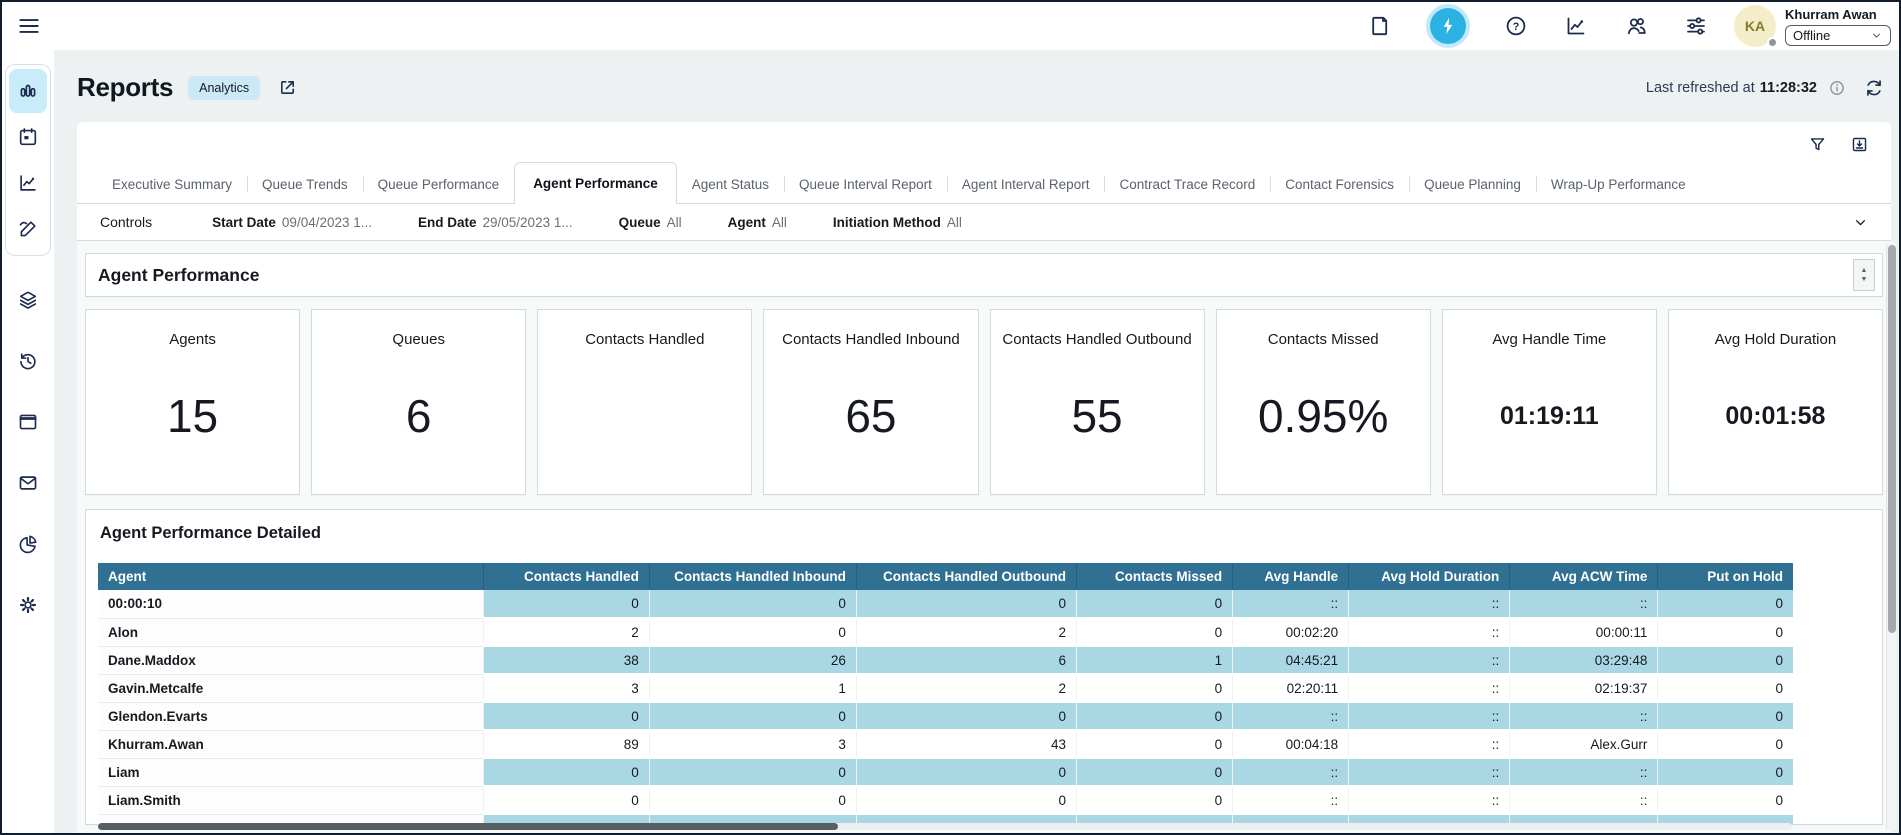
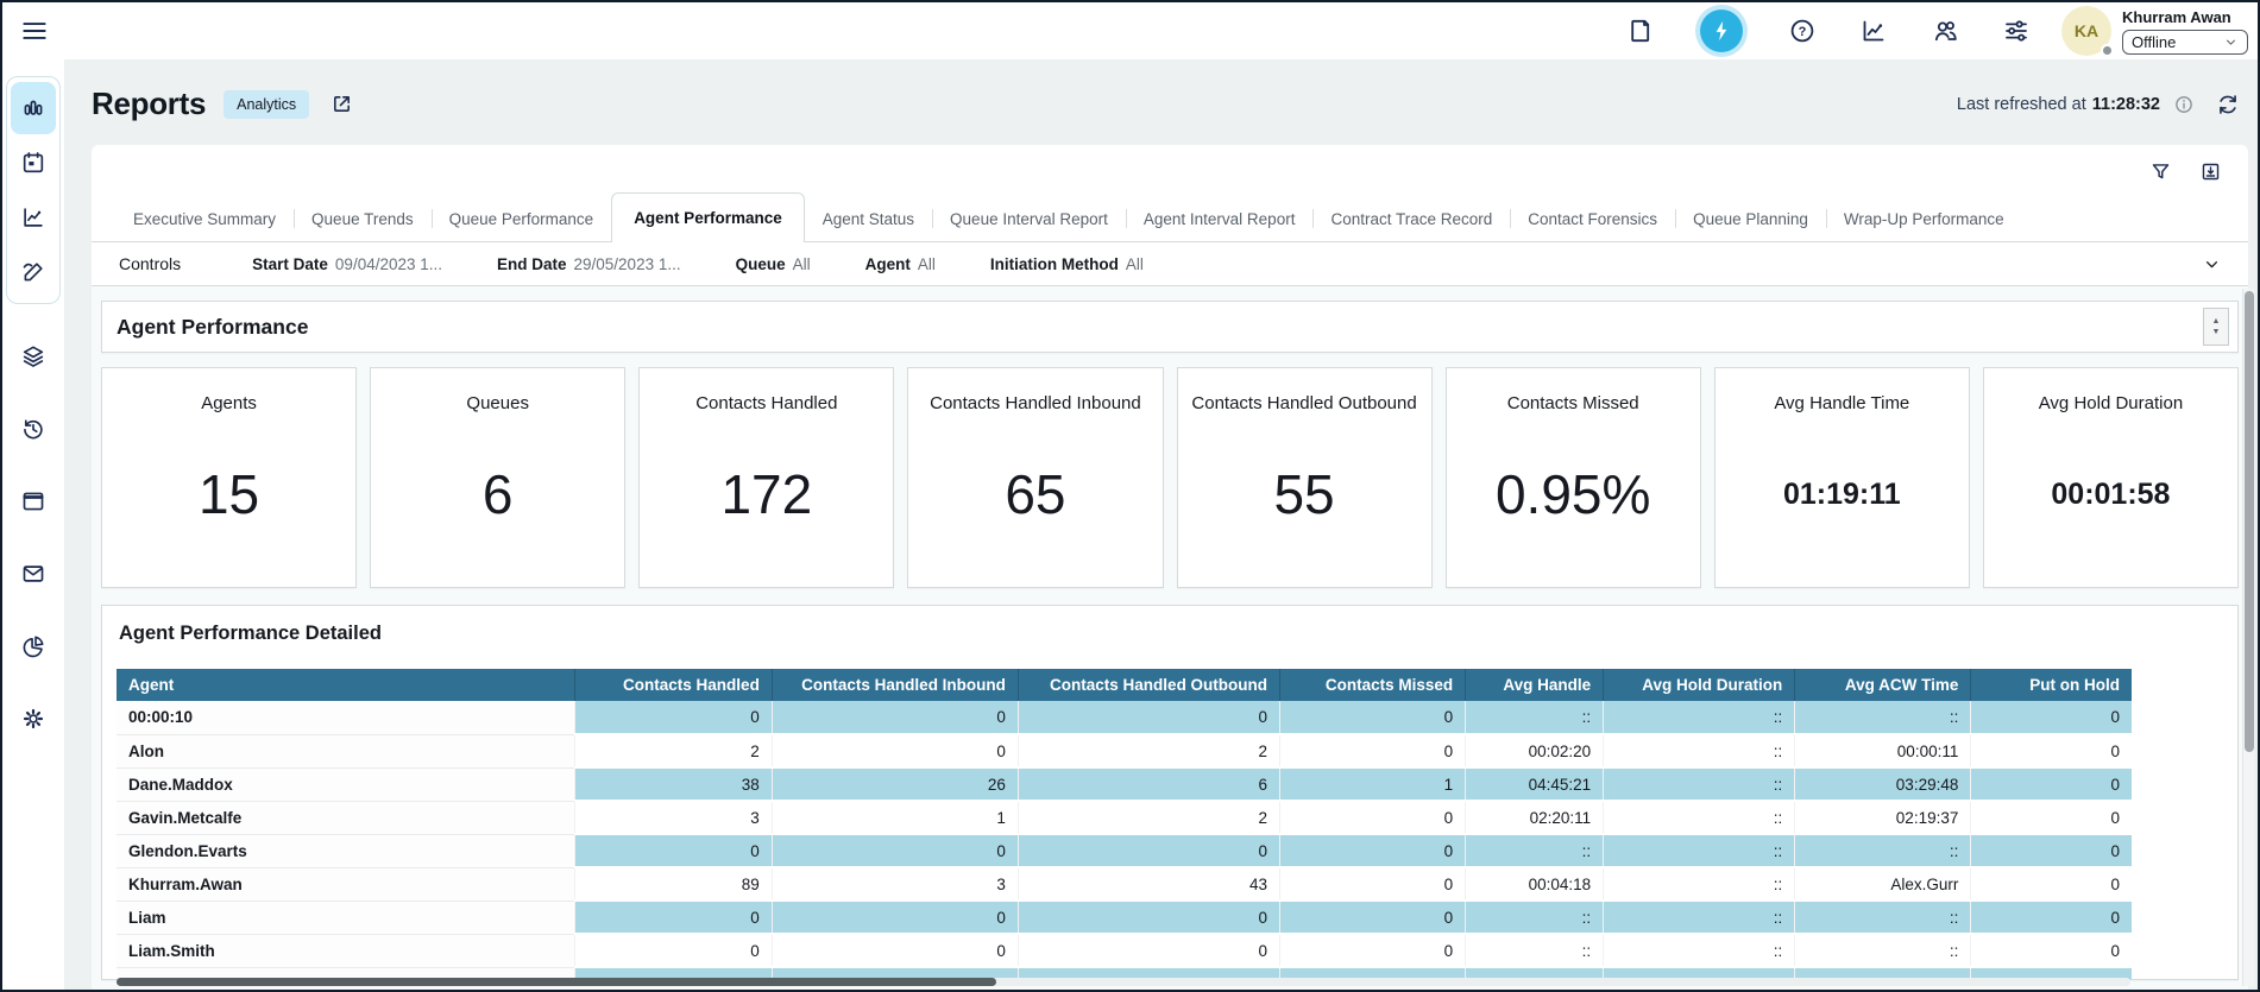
  ?
  KA
  Khurram Awan
  Offline
  Reports
  Analytics
  Last refreshed at
  11:28:32
  Executive Summary
  Queue Trends
  Queue Performance
  Agent Performance
  Agent Status
  Queue Interval Report
  Agent Interval Report
  Contract Trace Record
  Contact Forensics
  Queue Planning
  Wrap-Up Performance
  Controls
  Start Date 09/04/2023 1...
  End Date 29/05/2023 1...
  Queue All
  Agent All
  Initiation Method All
  Agent Performance
  Agents
  15
  Queues
  6
  Contacts Handled
+ 172
  Contacts Handled Inbound
  65
  Contacts Handled Outbound
  55
  Contacts Missed
  0.95%
  Avg Handle Time
  01:19:11
  Avg Hold Duration
  00:01:58
  Agent Performance Detailed
  Agent	Contacts Handled	Contacts Handled Inbound	Contacts Handled Outbound	Contacts Missed	Avg Handle	Avg Hold Duration	Avg ACW Time	Put on Hold
  00:00:10	0	0	0	0	::	::	::	0
  Alon	2	0	2	0	00:02:20	::	00:00:11	0
  Dane.Maddox	38	26	6	1	04:45:21	::	03:29:48	0
  Gavin.Metcalfe	3	1	2	0	02:20:11	::	02:19:37	0
  Glendon.Evarts	0	0	0	0	::	::	::	0
  Khurram.Awan	89	3	43	0	00:04:18	::	Alex.Gurr	0
  Liam	0	0	0	0	::	::	::	0
  Liam.Smith	0	0	0	0	::	::	::	0
